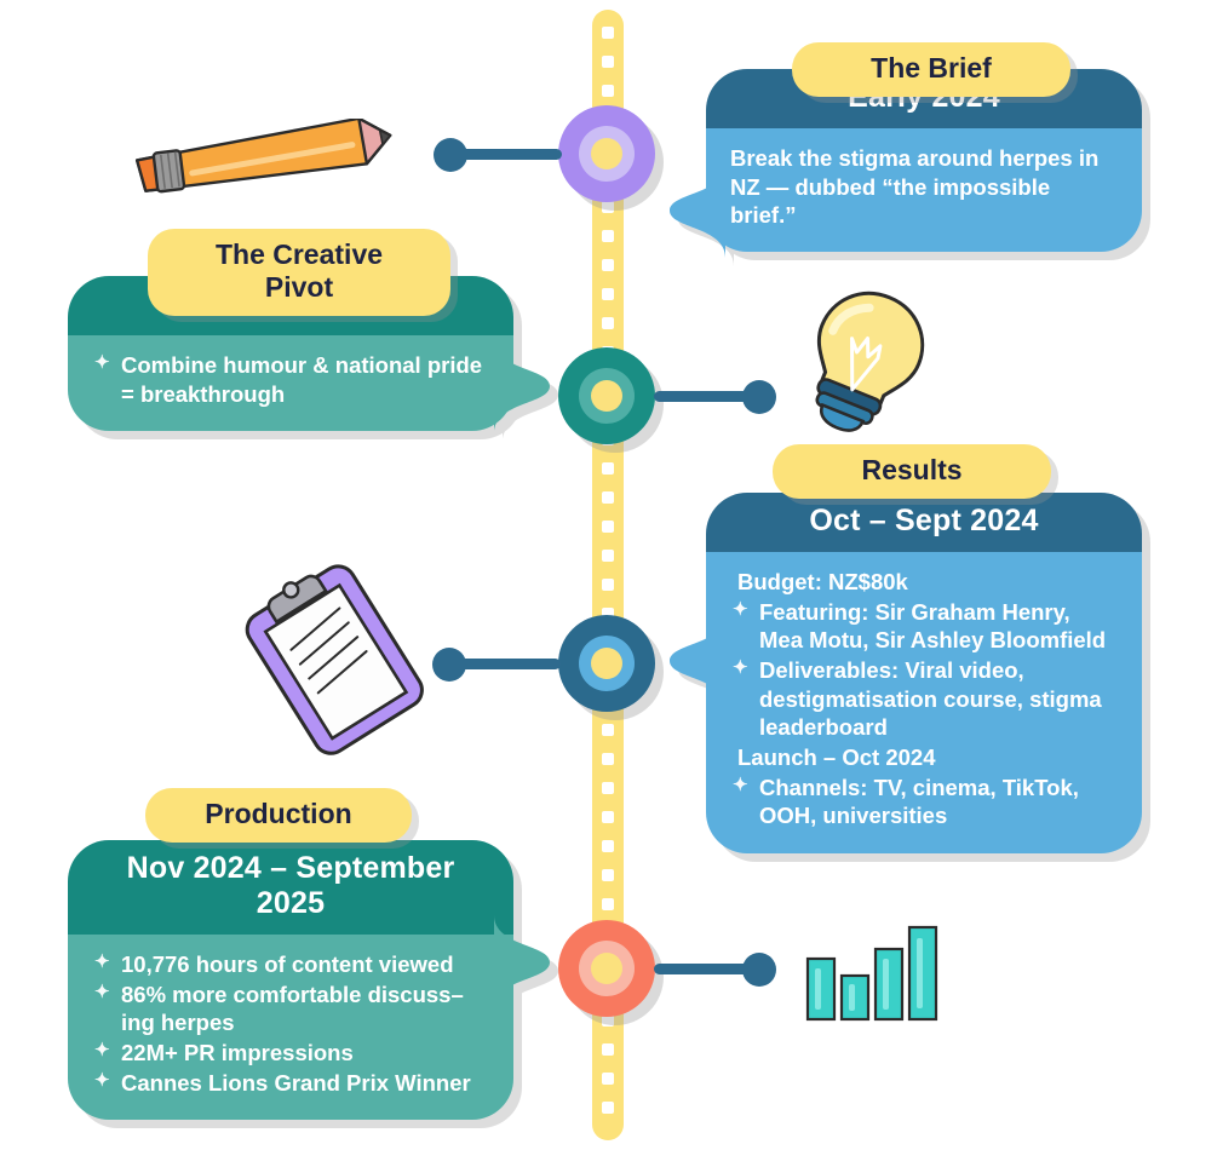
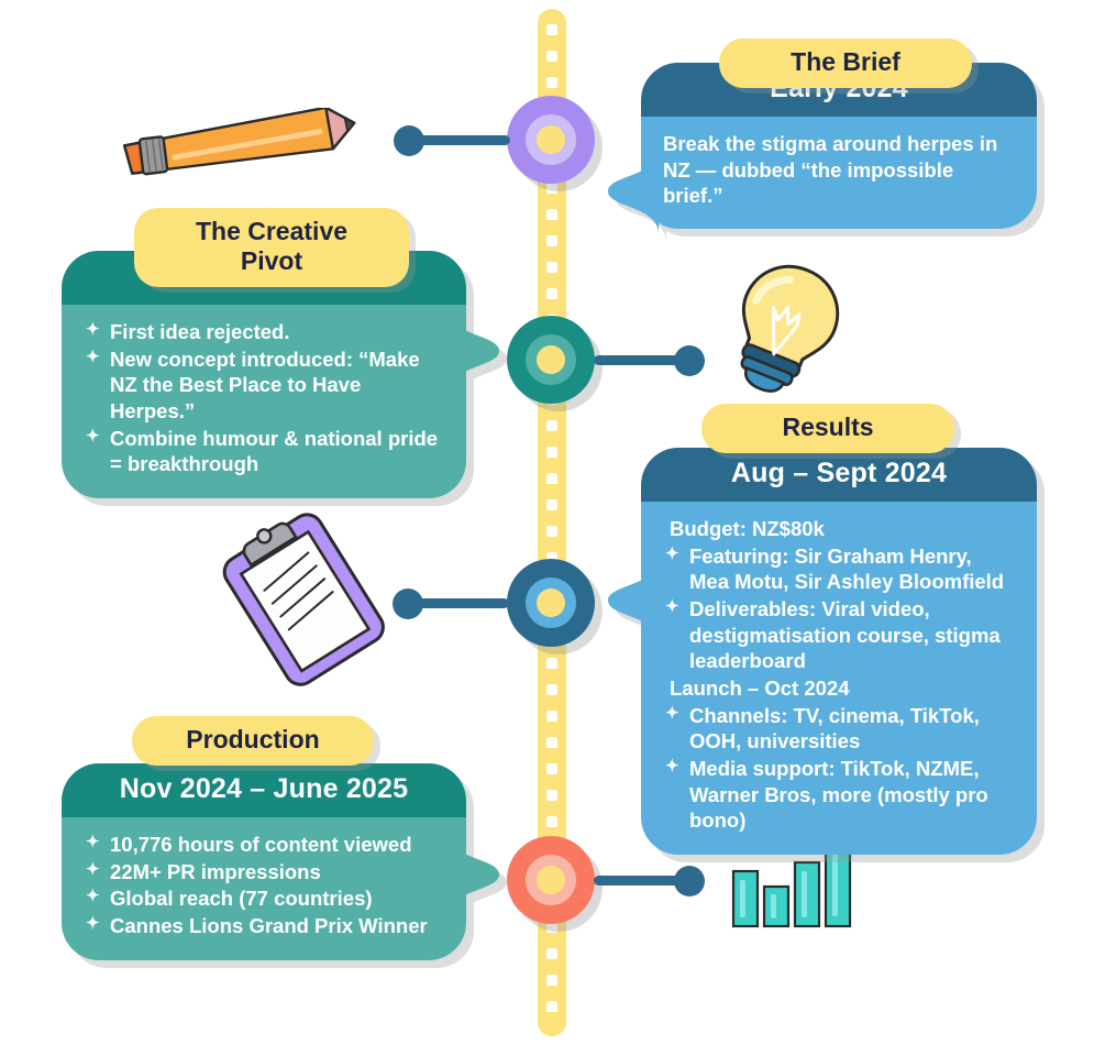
  Early 2024
  Break the stigma around herpes in NZ — dubbed “the impossible brief.”
  The Brief
+ First idea rejected.
+ New concept introduced: “Make NZ the Best Place to Have Herpes.”
  Combine humour & national pride = breakthrough
  The Creative Pivot
- Oct – Sept 2024
+ Aug – Sept 2024
  Budget: NZ$80k
  Featuring: Sir Graham Henry, Mea Motu, Sir Ashley Bloomfield
  Deliverables: Viral video, destigmatisation course, stigma leaderboard
  Launch – Oct 2024
  Channels: TV, cinema, TikTok, OOH, universities
+ Media support: TikTok, NZME, Warner Bros, more (mostly pro bono)
  Results
- Nov 2024 – September 2025
+ Nov 2024 – June 2025
  10,776 hours of content viewed
- 86% more comfortable discuss–ing herpes
  22M+ PR impressions
+ Global reach (77 countries)
  Cannes Lions Grand Prix Winner
  Production
